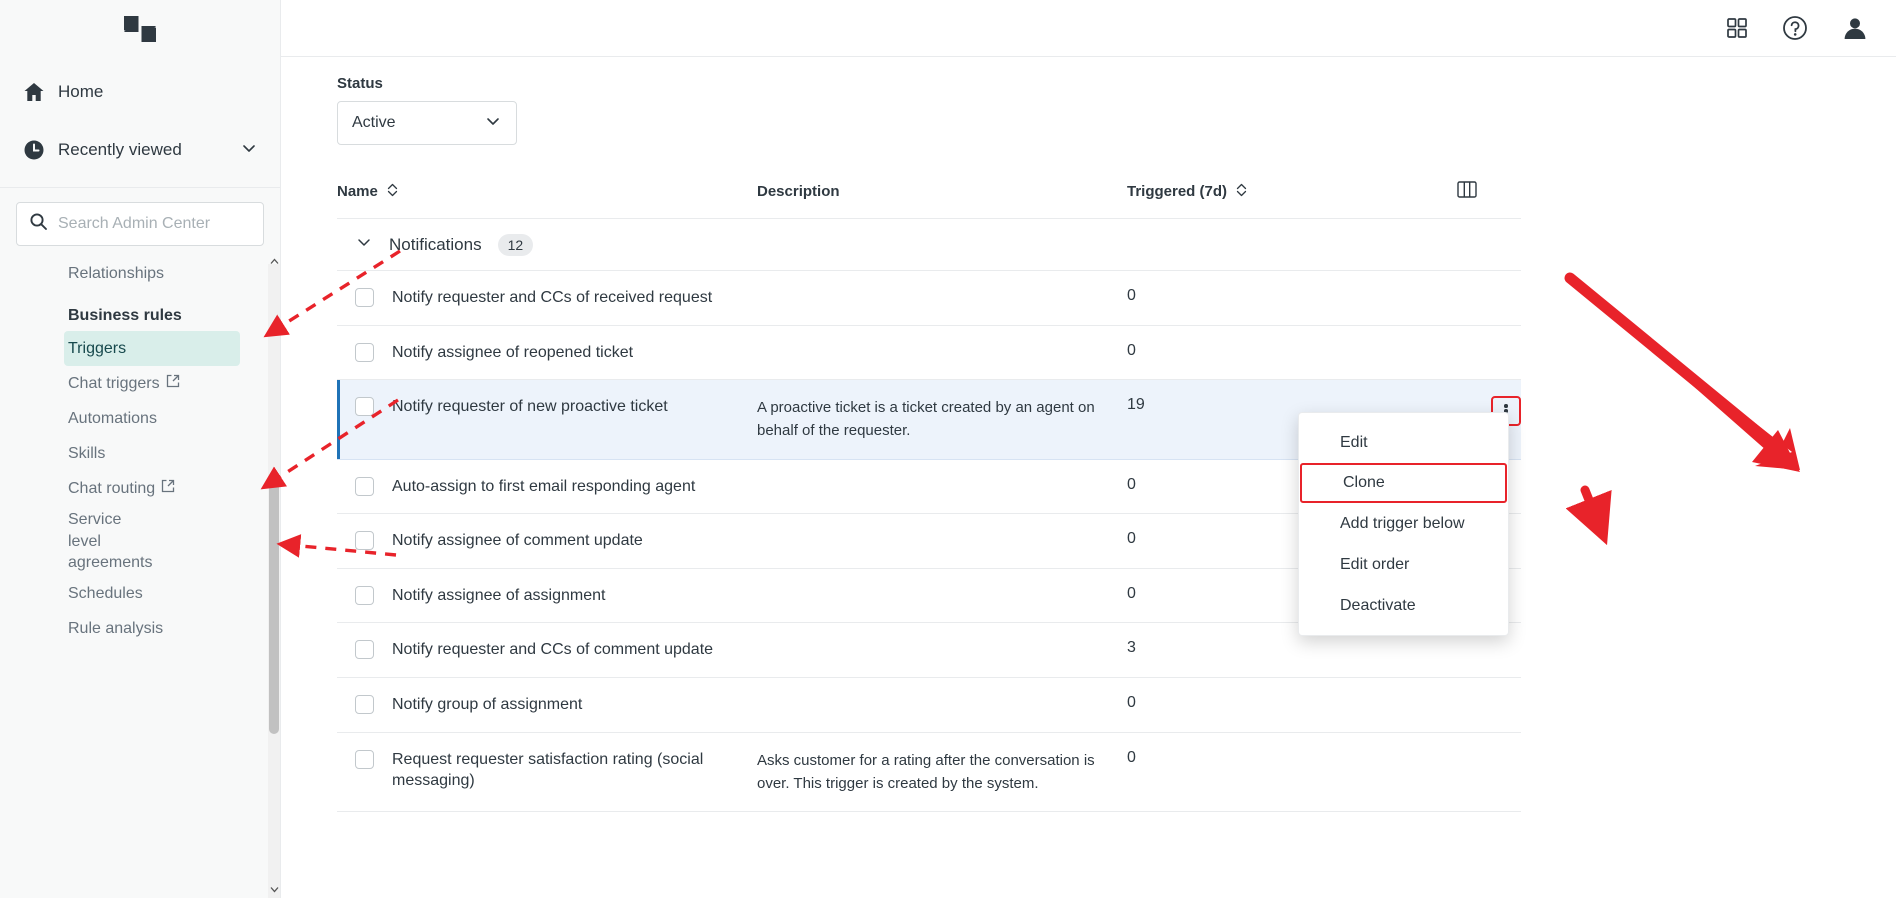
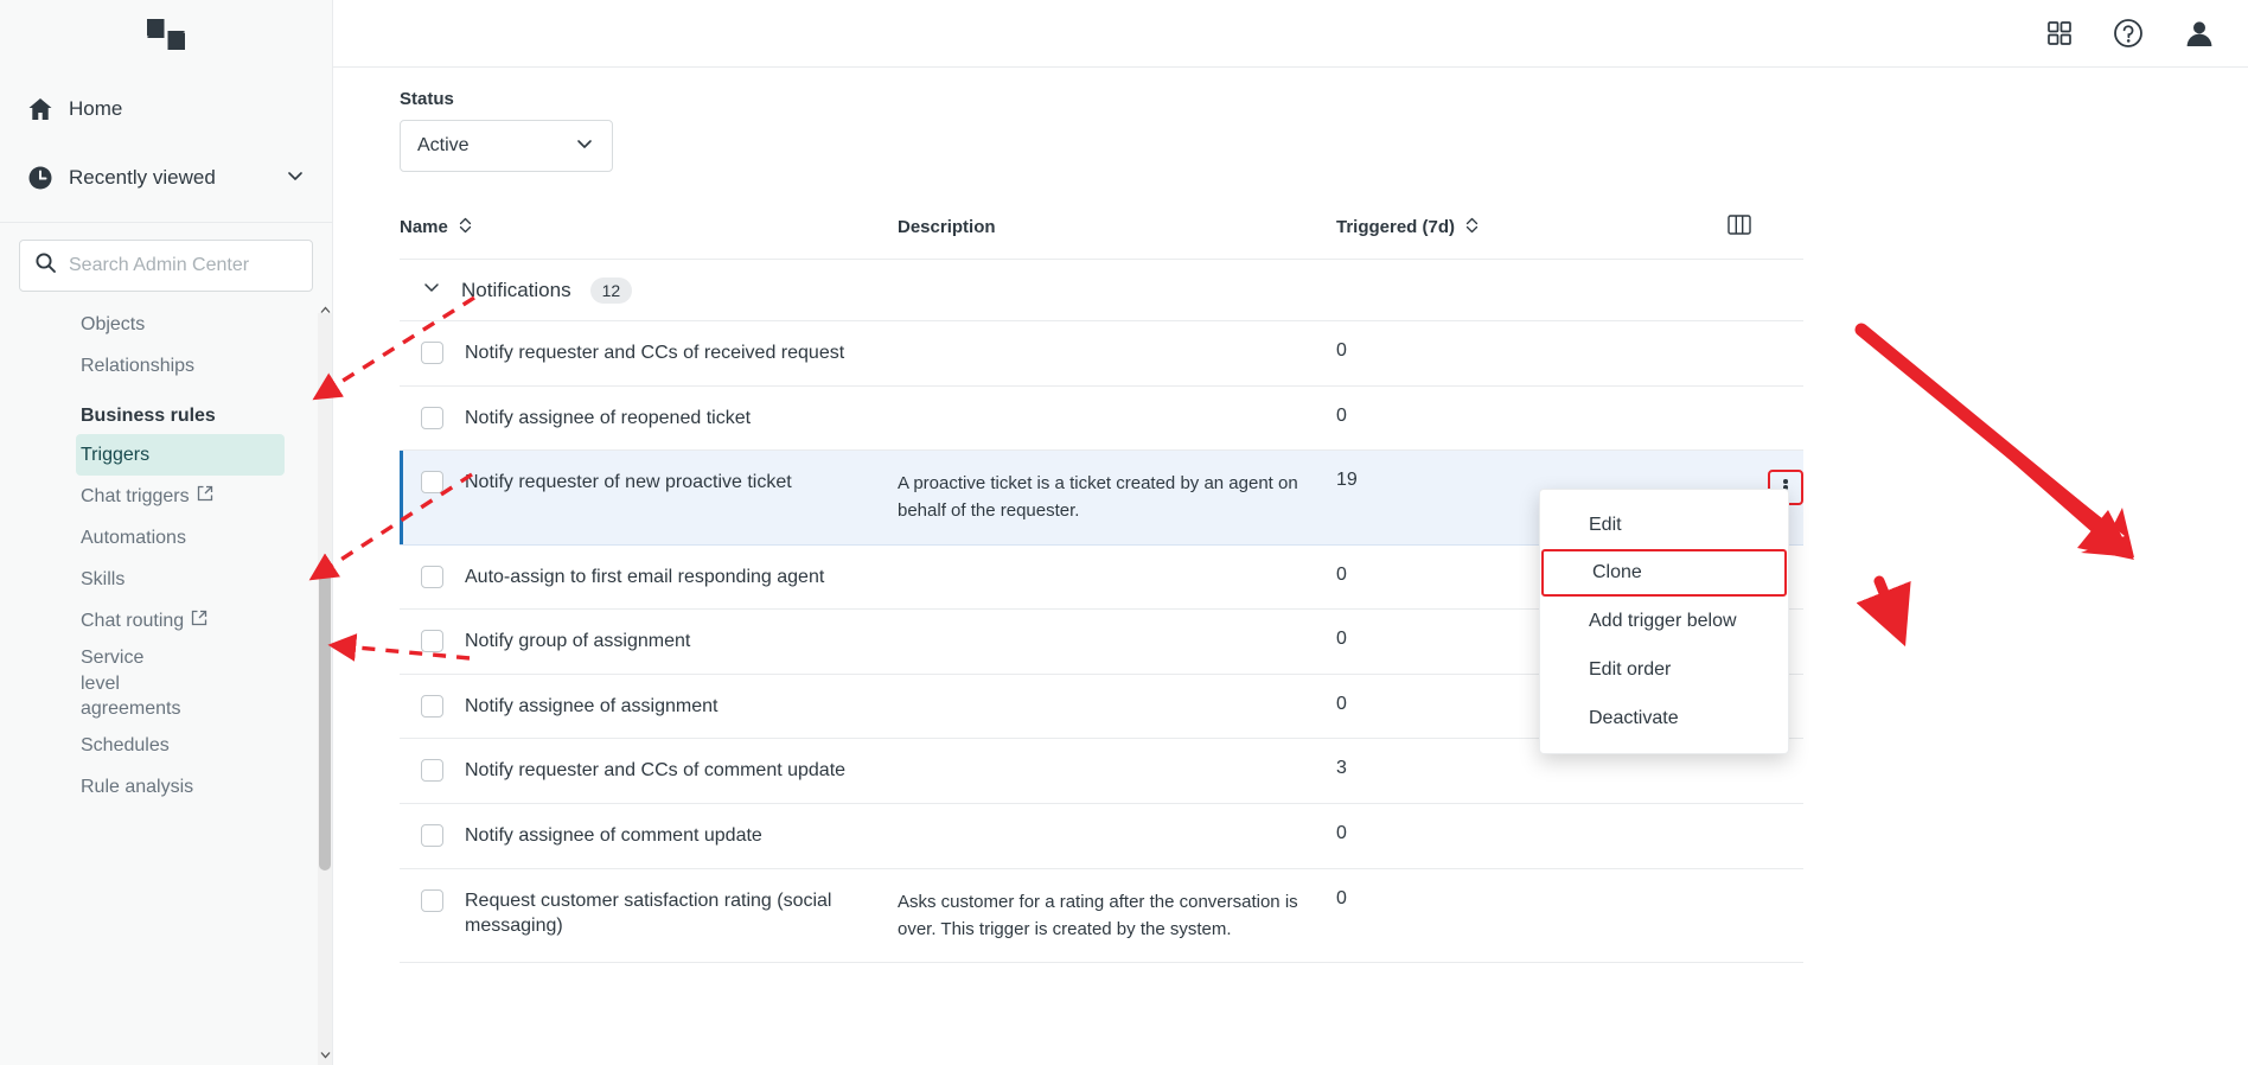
  Home
  Recently viewed
  Search Admin Center
+ Objects
  Relationships
  Business rules
  Triggers
  Chat triggers
  Automations
  Skills
  Chat routing
  Service level agreements
  Schedules
  Rule analysis
  Status
  Active
  Name	Description	Triggered (7d)
  Notifications 12
  Notify requester and CCs of received request		0
  Notify assignee of reopened ticket		0
  Notify requester of new proactive ticket	A proactive ticket is a ticket created by an agent on behalf of the requester.	19
  Auto-assign to first email responding agent		0
- Notify assignee of comment update		0
+ Notify group of assignment		0
  Notify assignee of assignment		0
  Notify requester and CCs of comment update		3
- Notify group of assignment		0
+ Notify assignee of comment update		0
- Request requester satisfaction rating (social messaging)	Asks customer for a rating after the conversation is over. This trigger is created by the system.	0
+ Request customer satisfaction rating (social messaging)	Asks customer for a rating after the conversation is over. This trigger is created by the system.	0
  Edit
  Clone
  Add trigger below
  Edit order
  Deactivate
